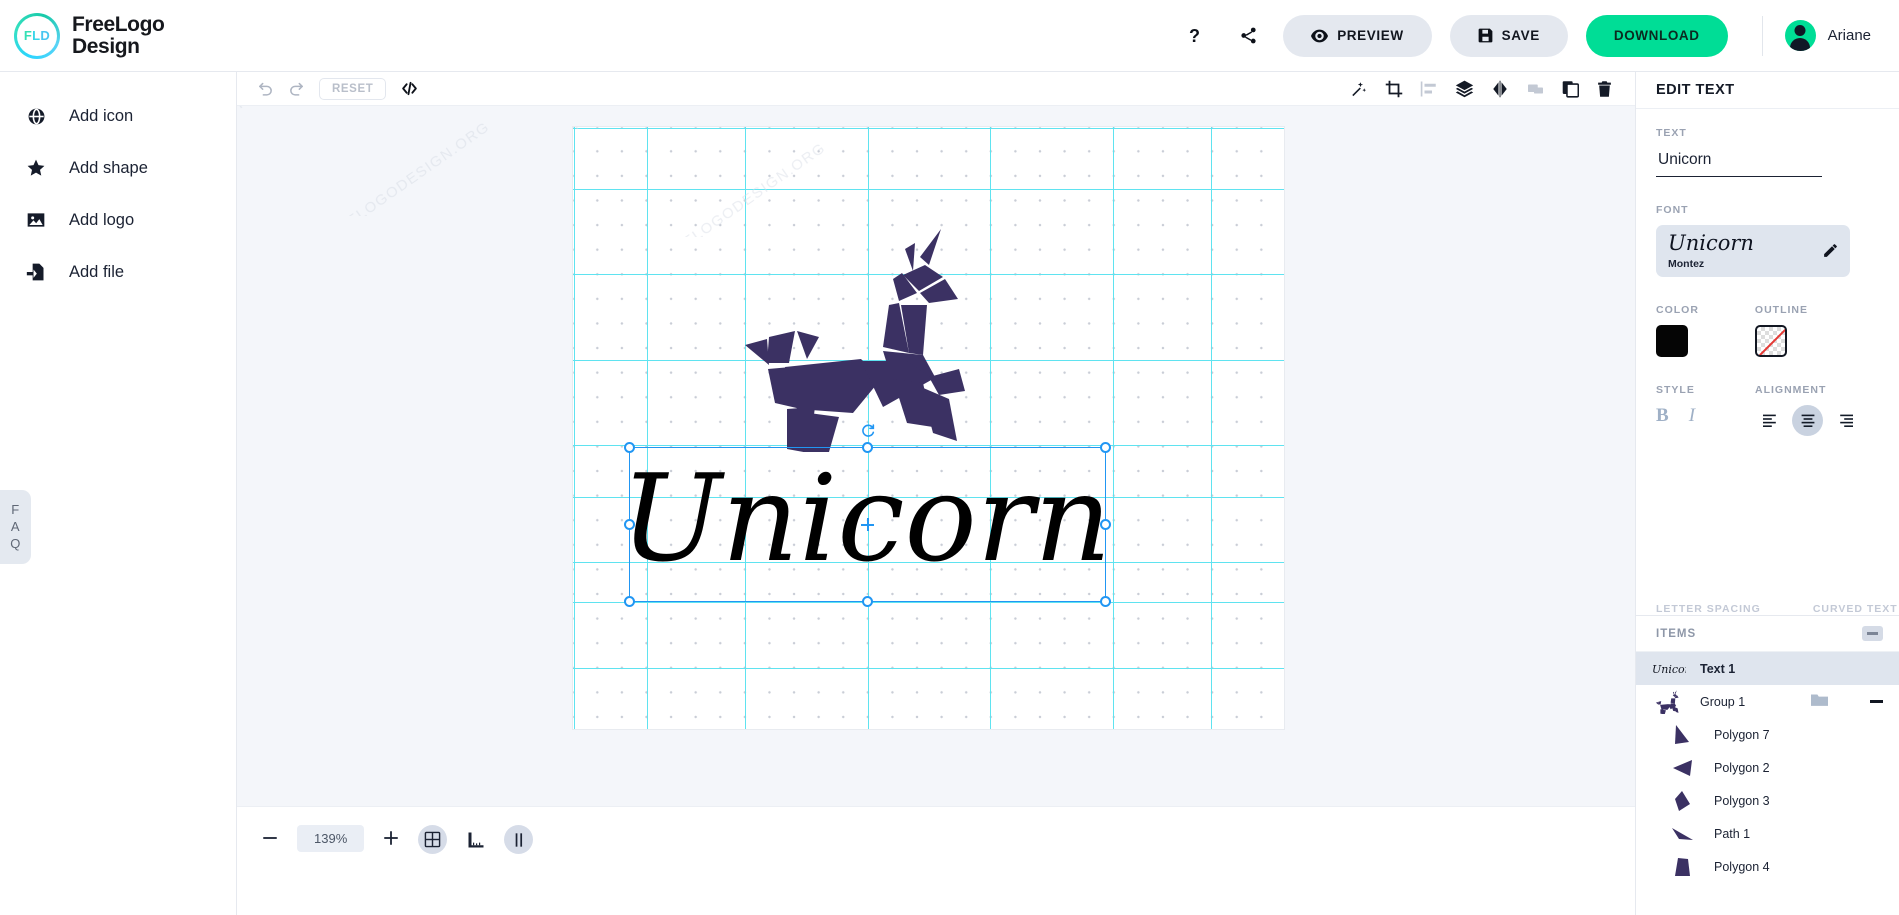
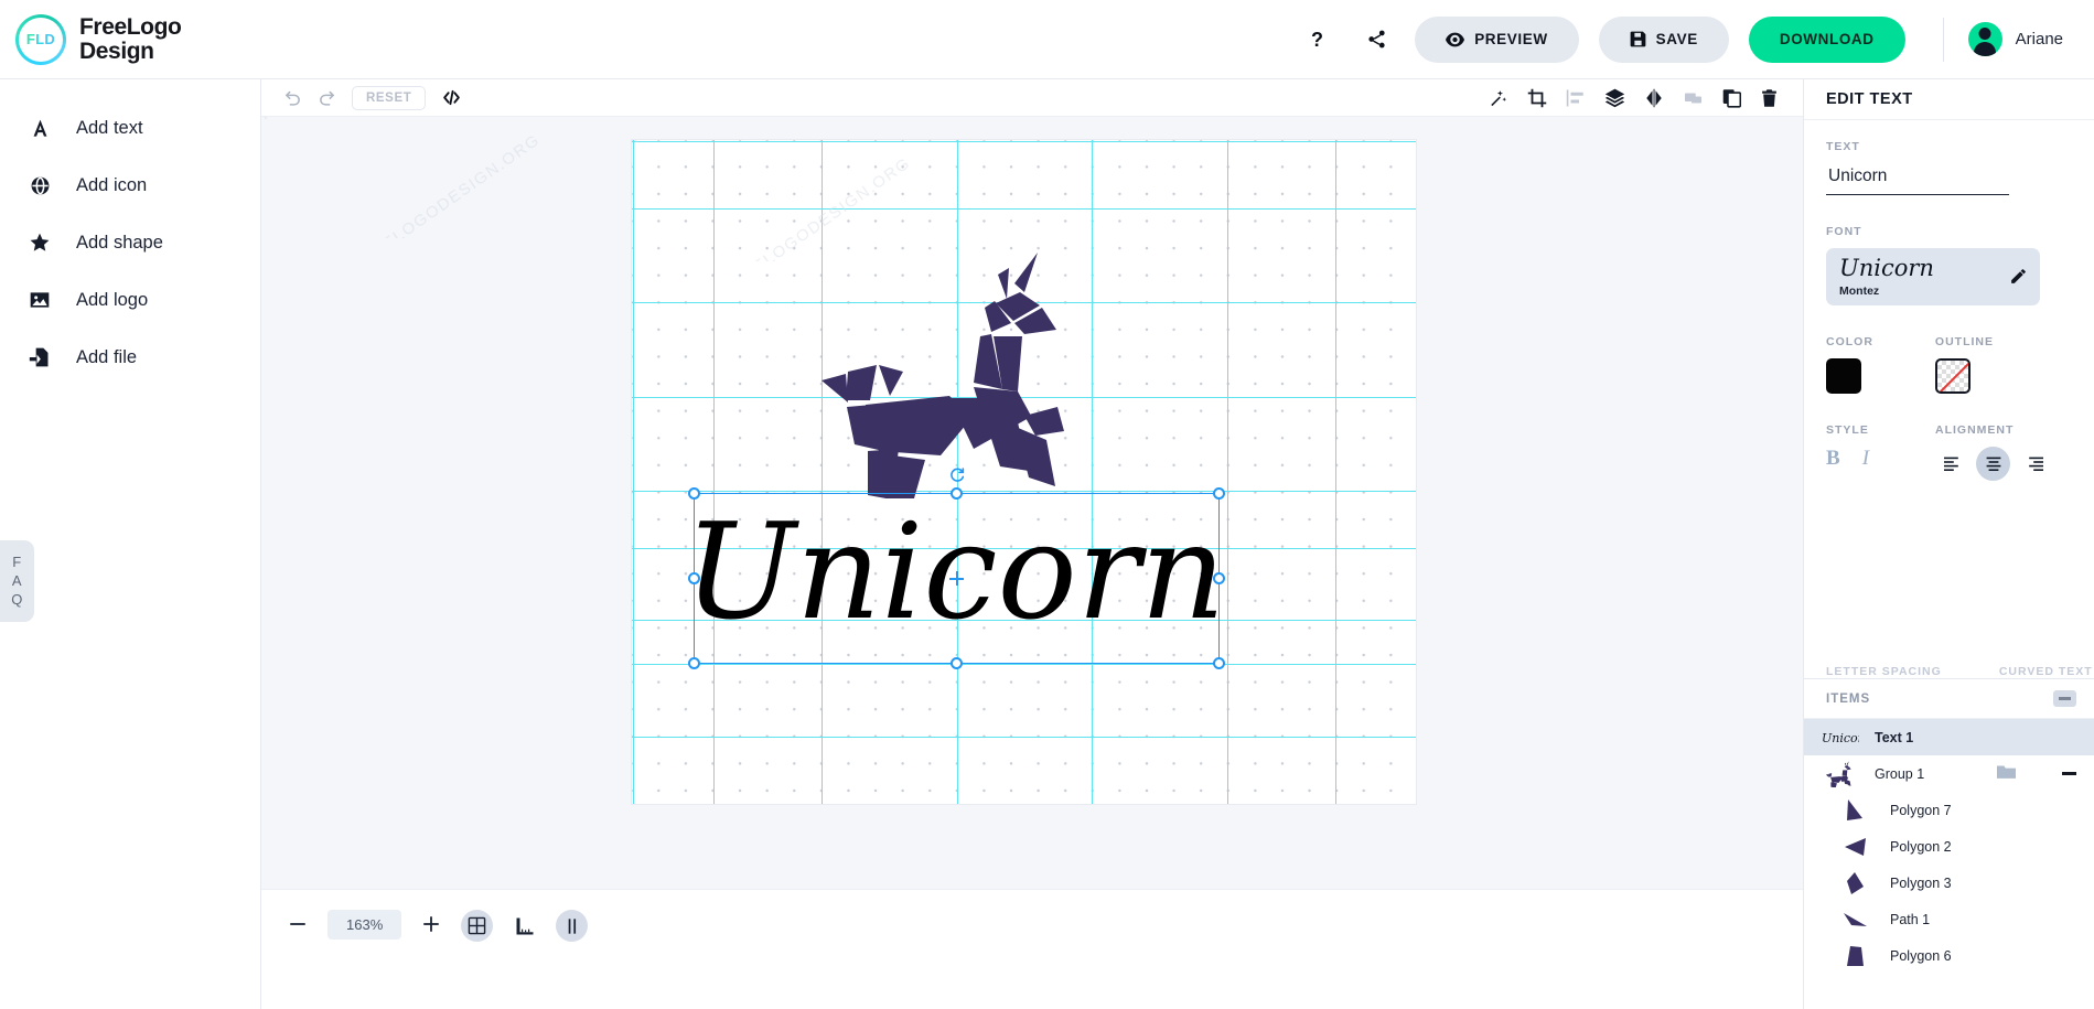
  FLD
  FreeLogo
  Design
  ?
  PREVIEW
  SAVE
  DOWNLOAD
  Ariane
+ Add text
  Add icon
  Add shape
  Add logo
  Add file
  F
  A
  Q
  RESET
  Uniorn
- 139%
+ 163%
  EDIT TEXT
  TEXT
  Unicorn
  FONT
  Unicorn
  Montez
  COLOR
  OUTLINE
  STYLE
  B
  I
  ALIGNMENT
  LETTER SPACING
  CURVED TEXT
  ITEMS
  Unico
  Text 1
  Group 1
  Polygon 7
  Polygon 2
  Polygon 3
  Path 1
- Polygon 4
+ Polygon 6
